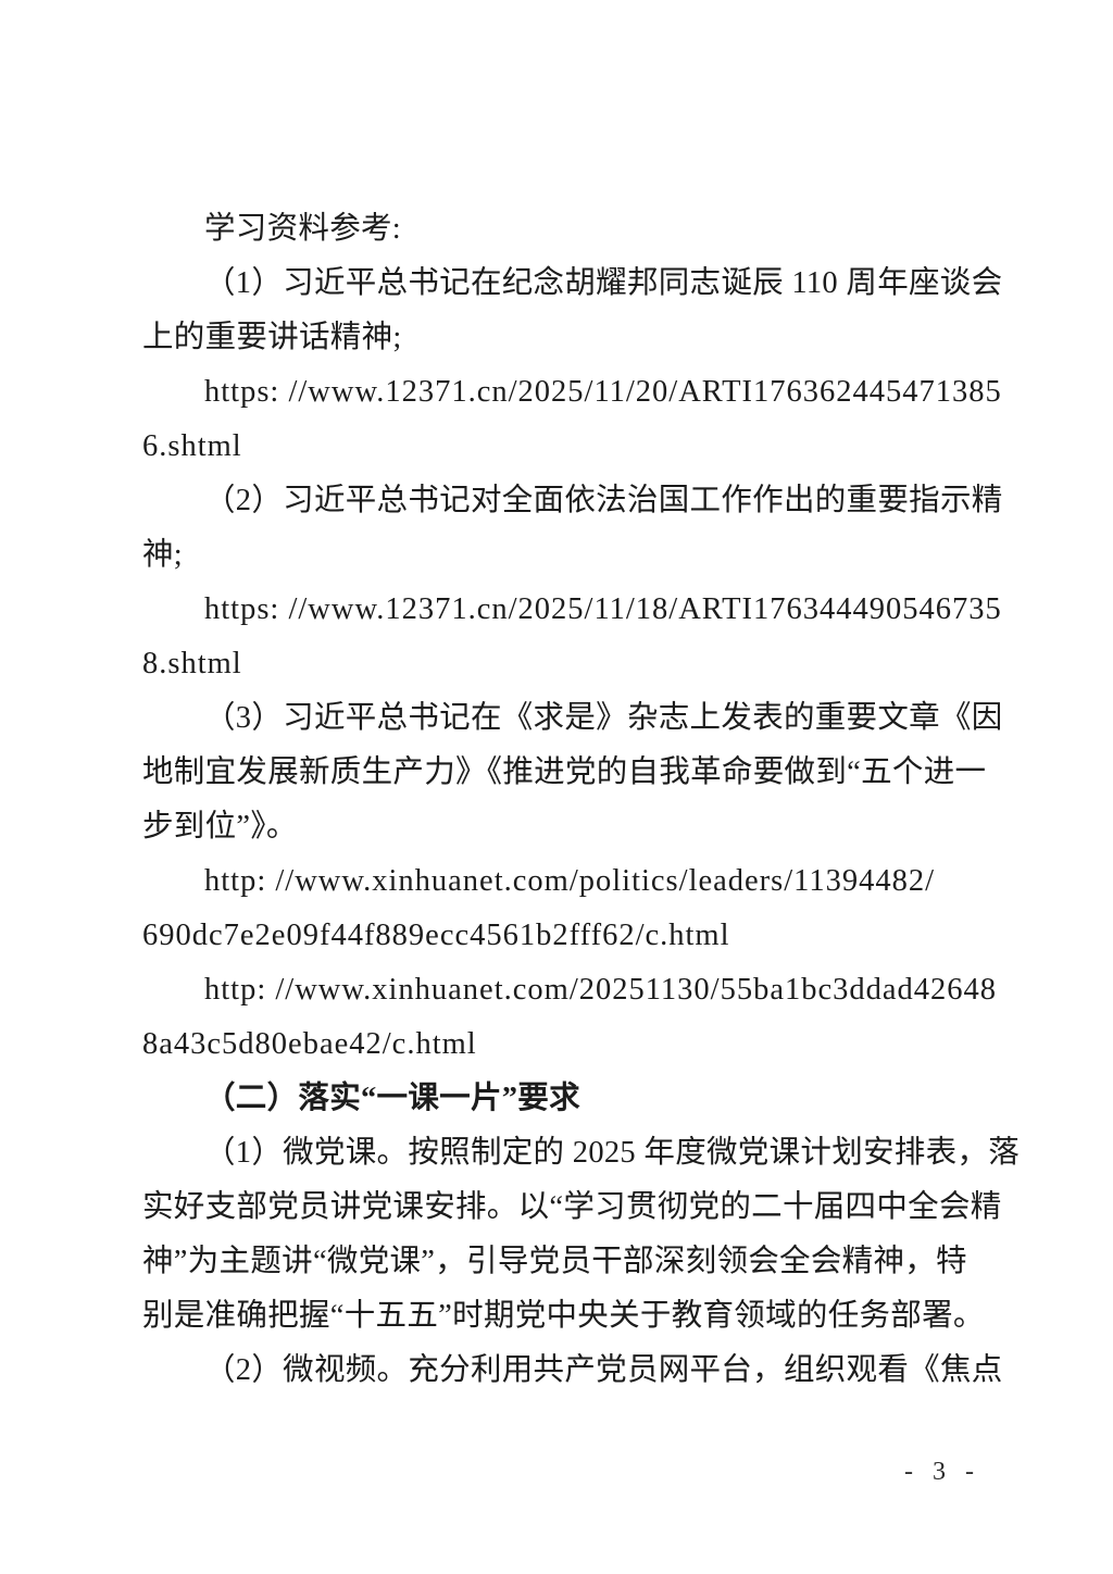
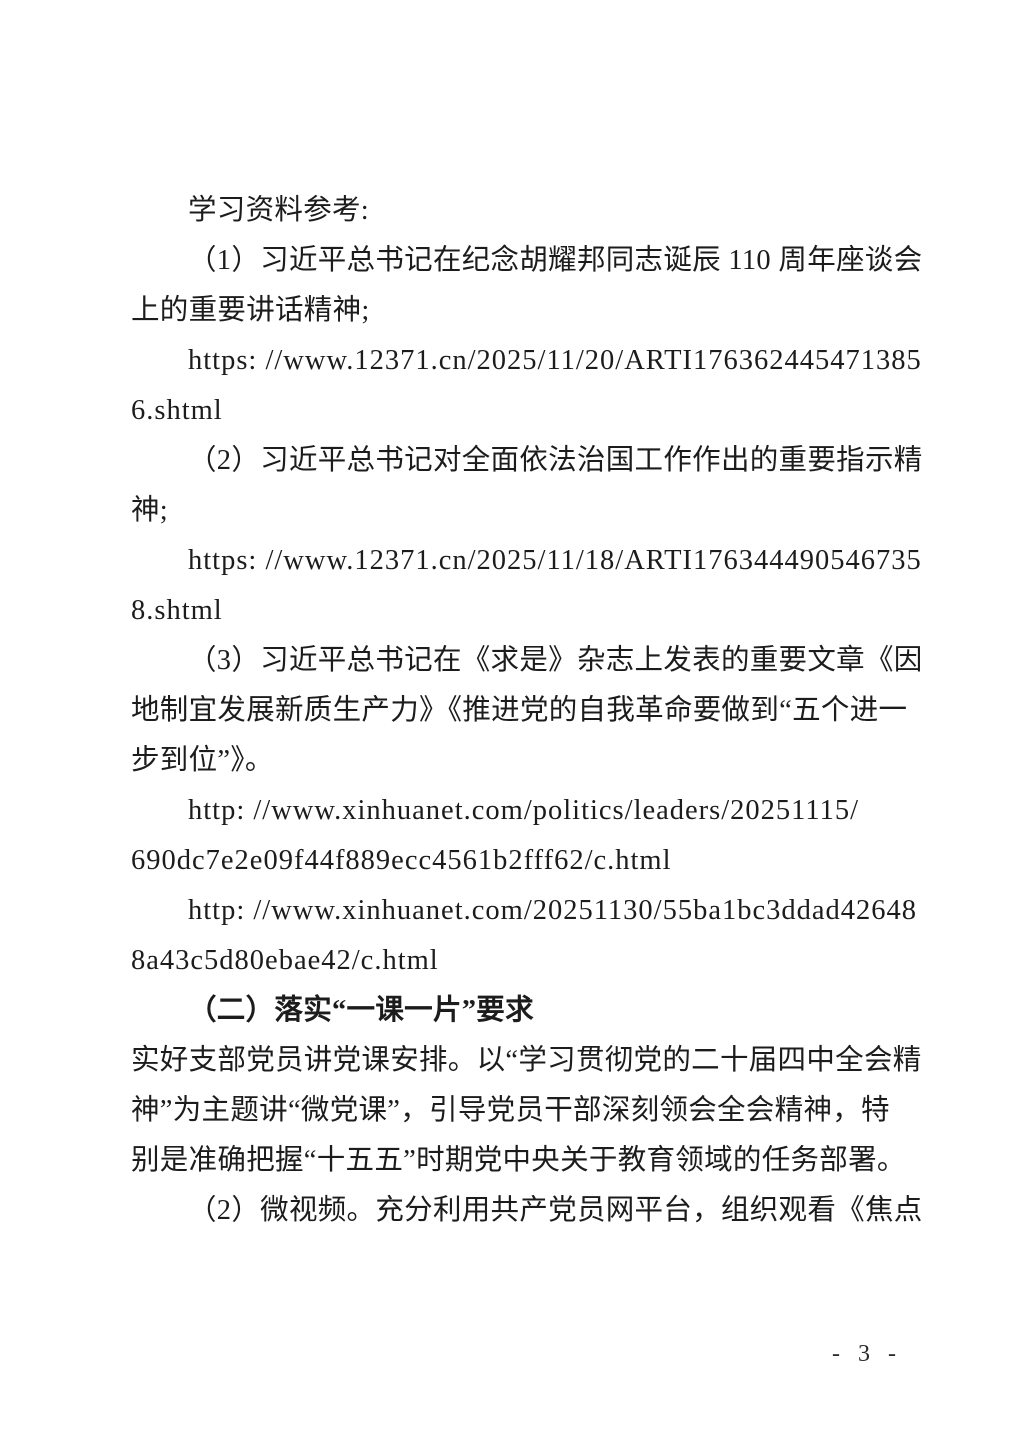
  学习资料参考:
  （1）习近平总书记在纪念胡耀邦同志诞辰 110 周年座谈会
  上的重要讲话精神;
  https: //www.12371.cn/2025/11/20/ARTI176362445471385
  6.shtml
  （2）习近平总书记对全面依法治国工作作出的重要指示精
  神;
  https: //www.12371.cn/2025/11/18/ARTI176344490546735
  8.shtml
  （3）习近平总书记在《求是》杂志上发表的重要文章《因
  地制宜发展新质生产力》《推进党的自我革命要做到“五个进一
  步到位”》。
- http: //www.xinhuanet.com/politics/leaders/11394482/
+ http: //www.xinhuanet.com/politics/leaders/20251115/
  690dc7e2e09f44f889ecc4561b2fff62/c.html
  http: //www.xinhuanet.com/20251130/55ba1bc3ddad42648
  8a43c5d80ebae42/c.html
  （二）落实“一课一片”要求
- （1）微党课。按照制定的 2025 年度微党课计划安排表，落
  实好支部党员讲党课安排。以“学习贯彻党的二十届四中全会精
  神”为主题讲“微党课”，引导党员干部深刻领会全会精神，特
  别是准确把握“十五五”时期党中央关于教育领域的任务部署。
  （2）微视频。充分利用共产党员网平台，组织观看《焦点
  - 3 -
